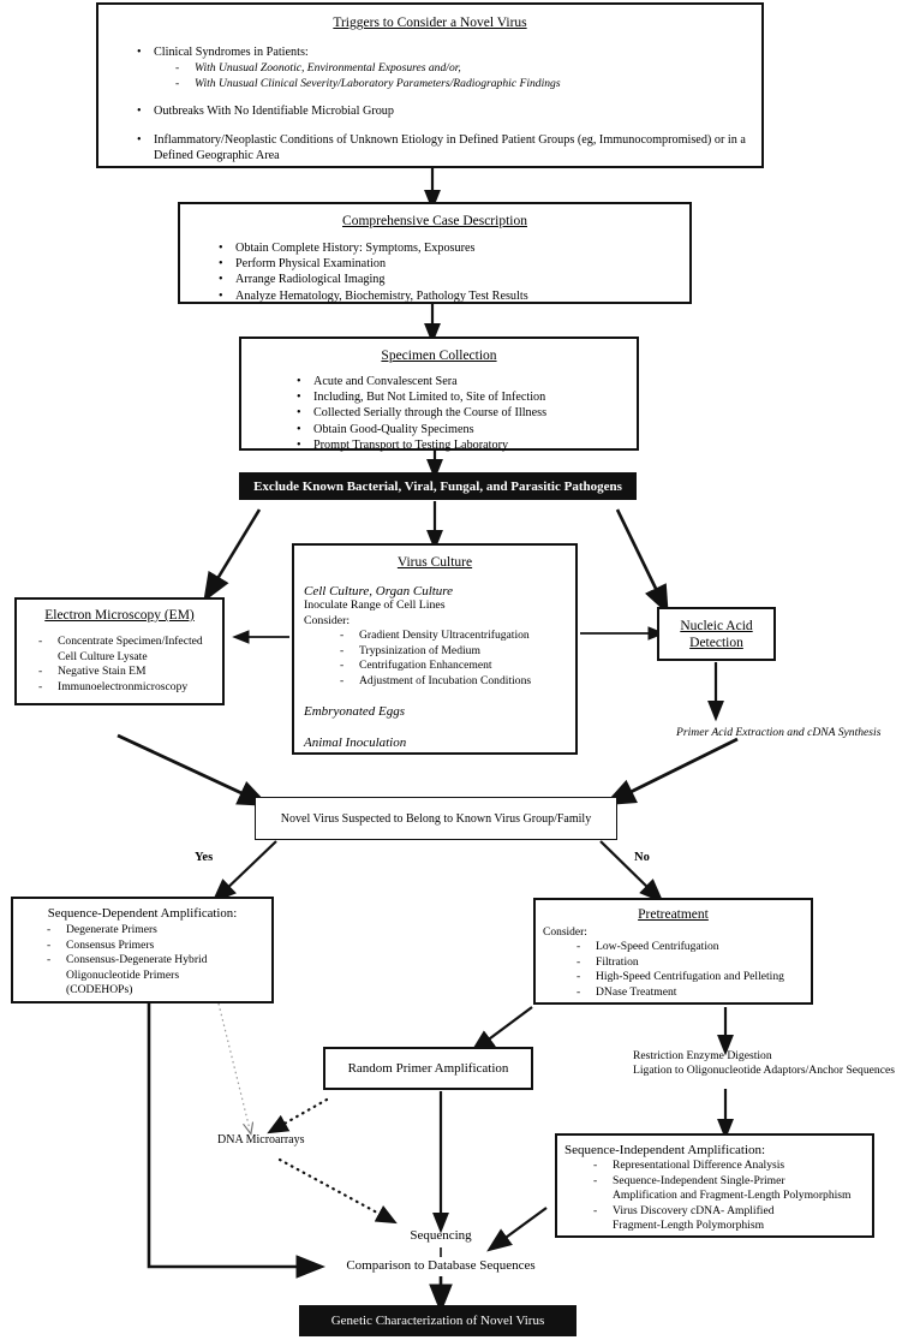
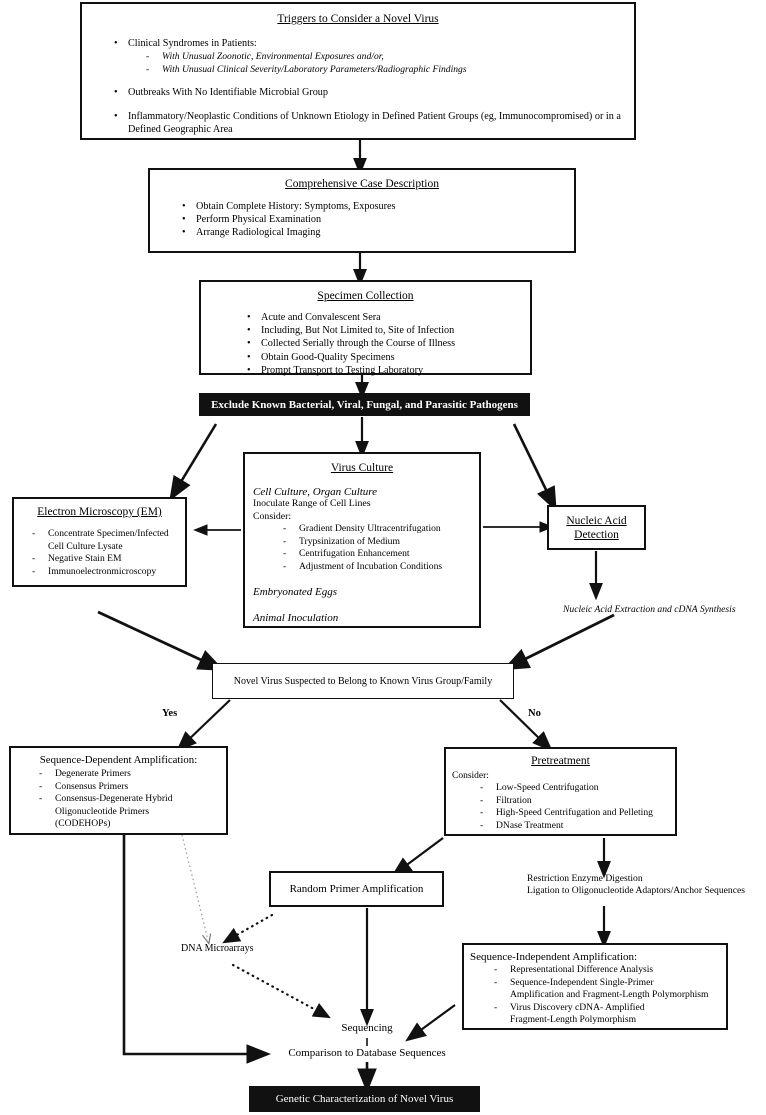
  Triggers to Consider a Novel Virus
  Clinical Syndromes in Patients:
  With Unusual Zoonotic, Environmental Exposures and/or,
  With Unusual Clinical Severity/Laboratory Parameters/Radiographic Findings
  Outbreaks With No Identifiable Microbial Group
  Inflammatory/Neoplastic Conditions of Unknown Etiology in Defined Patient Groups (eg, Immunocompromised) or in a Defined Geographic Area
  Comprehensive Case Description
  Obtain Complete History: Symptoms, Exposures
  Perform Physical Examination
  Arrange Radiological Imaging
- Analyze Hematology, Biochemistry, Pathology Test Results
  Specimen Collection
  Acute and Convalescent Sera
  Including, But Not Limited to, Site of Infection
  Collected Serially through the Course of Illness
  Obtain Good-Quality Specimens
  Prompt Transport to Testing Laboratory
  Exclude Known Bacterial, Viral, Fungal, and Parasitic Pathogens
  Virus Culture
  Cell Culture, Organ Culture
  Inoculate Range of Cell Lines
  Consider:
  Gradient Density Ultracentrifugation
  Trypsinization of Medium
  Centrifugation Enhancement
  Adjustment of Incubation Conditions
  Embryonated Eggs
  Animal Inoculation
  Electron Microscopy (EM)
  Concentrate Specimen/Infected
  Cell Culture Lysate
  Negative Stain EM
  Immunoelectronmicroscopy
  Nucleic Acid
  Detection
- Primer Acid Extraction and cDNA Synthesis
+ Nucleic Acid Extraction and cDNA Synthesis
  Novel Virus Suspected to Belong to Known Virus Group/Family
  Yes
  No
  Sequence-Dependent Amplification:
  Degenerate Primers
  Consensus Primers
  Consensus-Degenerate Hybrid
  Oligonucleotide Primers
  (CODEHOPs)
  Pretreatment
  Consider:
  Low-Speed Centrifugation
  Filtration
  High-Speed Centrifugation and Pelleting
  DNase Treatment
  Random Primer Amplification
  Restriction Enzyme Digestion
  Ligation to Oligonucleotide Adaptors/Anchor Sequences
  DNA Microarrays
  Sequence-Independent Amplification:
  Representational Difference Analysis
  Sequence-Independent Single-Primer
  Amplification and Fragment-Length Polymorphism
  Virus Discovery cDNA- Amplified
  Fragment-Length Polymorphism
  Sequencing
  Comparison to Database Sequences
  Genetic Characterization of Novel Virus
